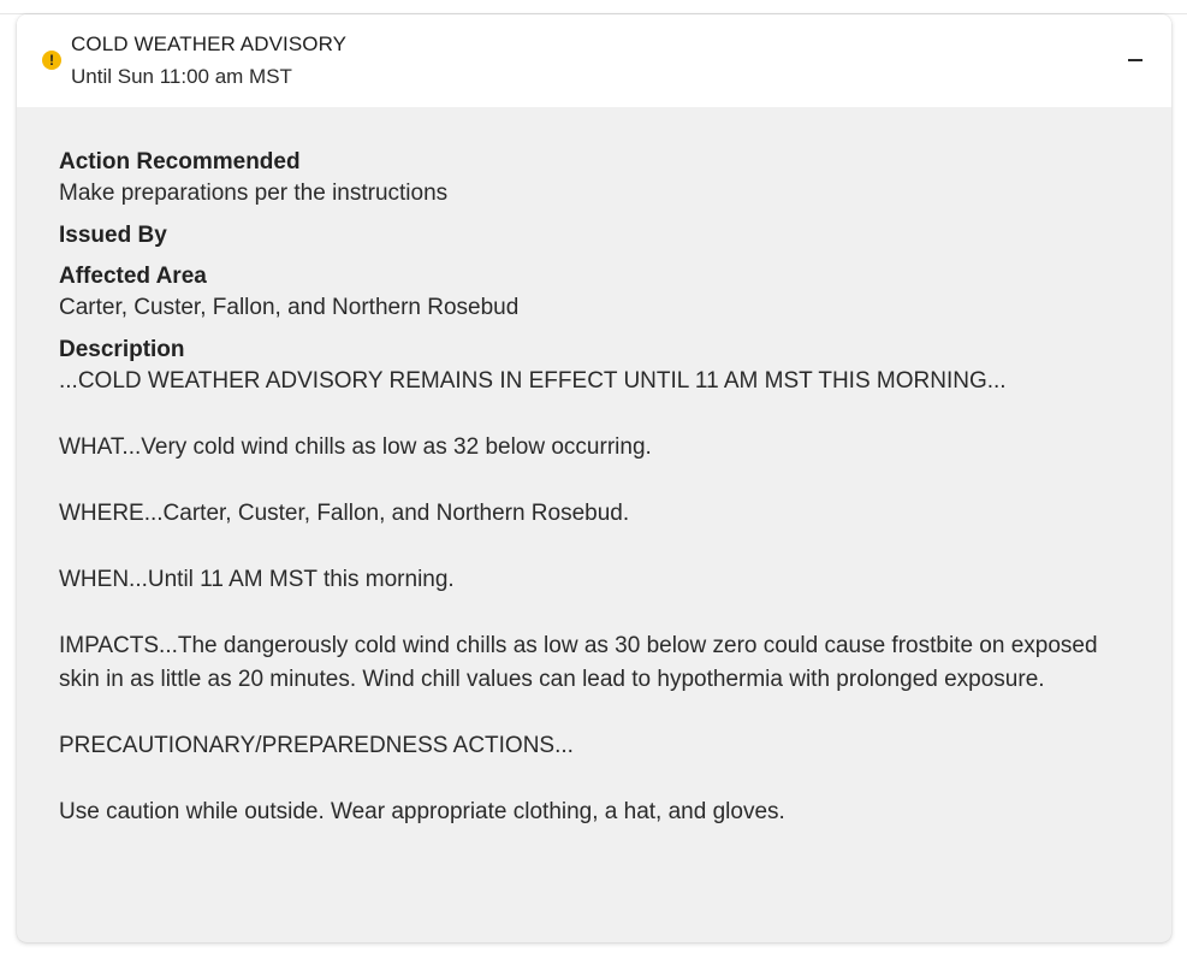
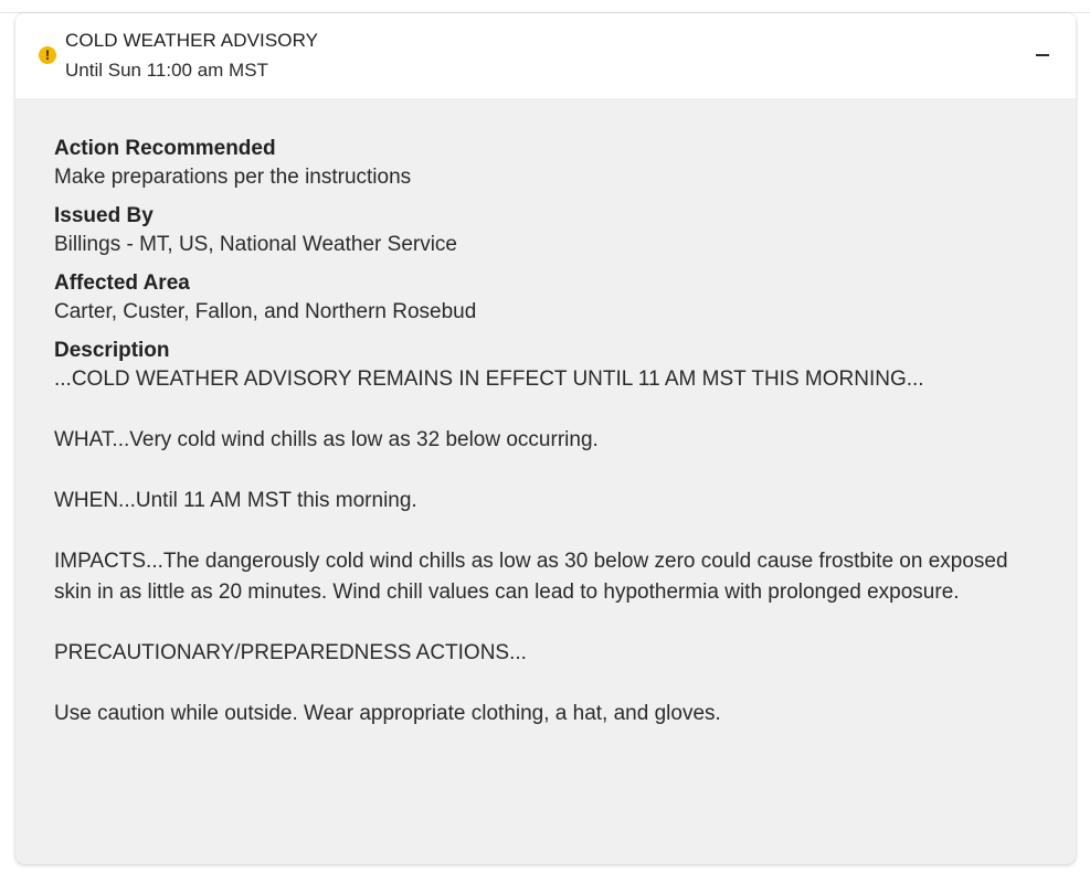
  !
  COLD WEATHER ADVISORY
  Until Sun 11:00 am MST
  Action Recommended
  Make preparations per the instructions
  Issued By
+ Billings - MT, US, National Weather Service
  Affected Area
  Carter, Custer, Fallon, and Northern Rosebud
  Description
  ...COLD WEATHER ADVISORY REMAINS IN EFFECT UNTIL 11 AM MST THIS MORNING...
  WHAT...Very cold wind chills as low as 32 below occurring.
- WHERE...Carter, Custer, Fallon, and Northern Rosebud.
  WHEN...Until 11 AM MST this morning.
  IMPACTS...The dangerously cold wind chills as low as 30 below zero could cause frostbite on exposed skin in as little as 20 minutes. Wind chill values can lead to hypothermia with prolonged exposure.
  PRECAUTIONARY/PREPAREDNESS ACTIONS...
  Use caution while outside. Wear appropriate clothing, a hat, and gloves.
